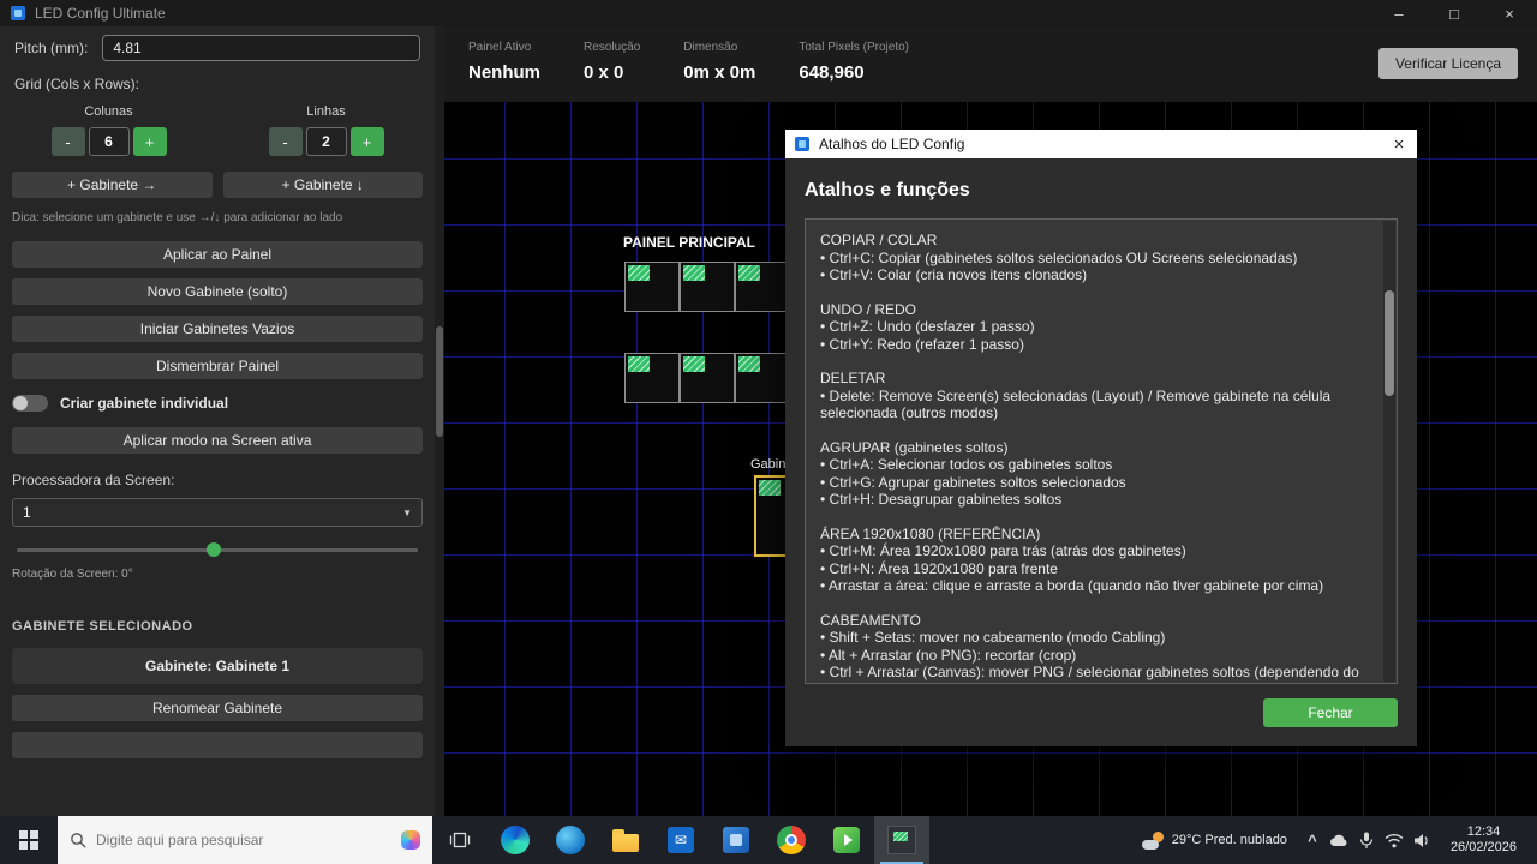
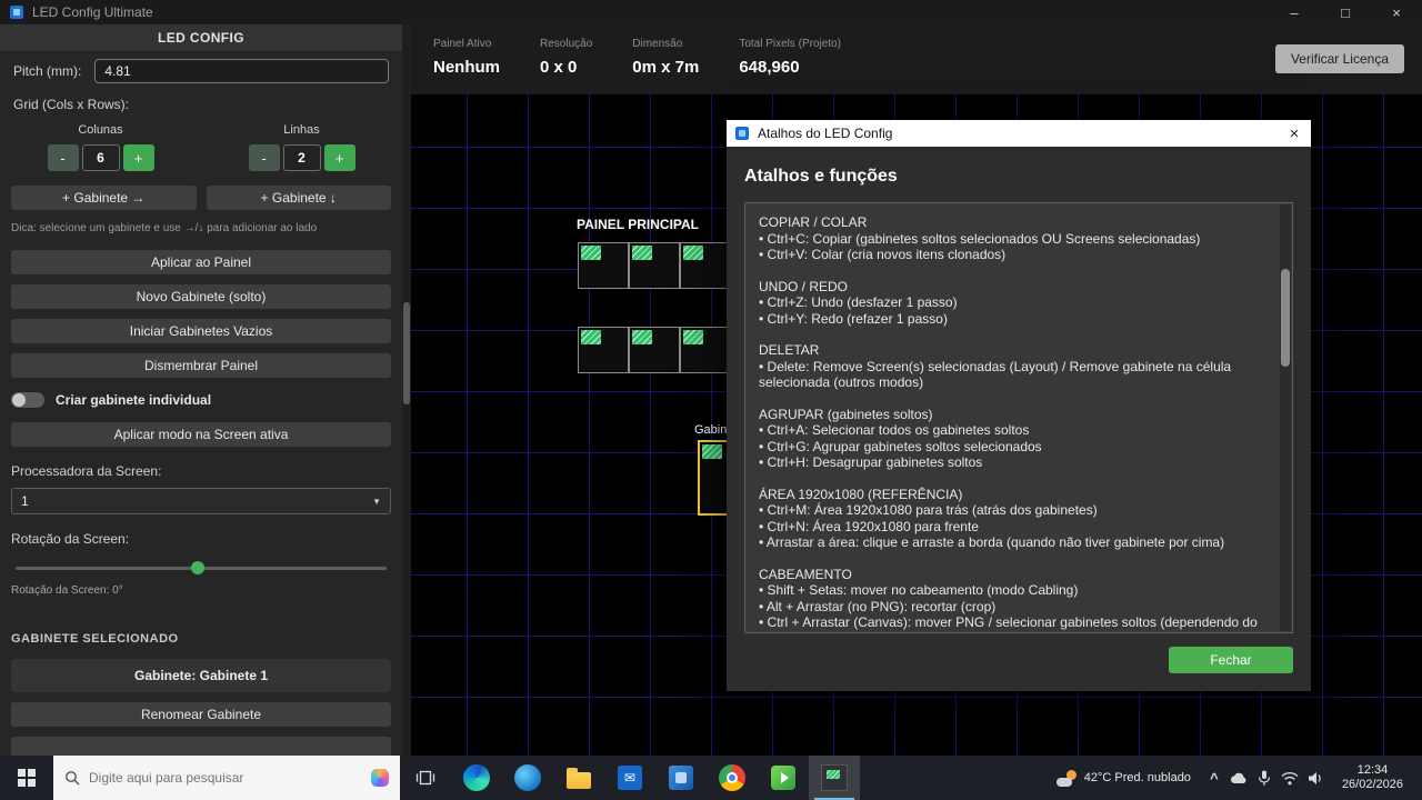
  LED Config Ultimate
  –
  □
  ×
+ LED CONFIG
  Pitch (mm):
  4.81
  Grid (Cols x Rows):
  Colunas
  -
  6
  +
  Linhas
  -
  2
  +
  + Gabinete →
  + Gabinete ↓
  Dica: selecione um gabinete e use →/↓ para adicionar ao lado
  Aplicar ao Painel
  Novo Gabinete (solto)
  Iniciar Gabinetes Vazios
  Dismembrar Painel
  Criar gabinete individual
  Aplicar modo na Screen ativa
  Processadora da Screen:
  1
  ▼
+ Rotação da Screen:
  Rotação da Screen: 0°
  GABINETE SELECIONADO
  Gabinete: Gabinete 1
  Renomear Gabinete
  Painel Ativo
  Nenhum
  Resolução
  0 x 0
  Dimensão
- 0m x 0m
+ 0m x 7m
  Total Pixels (Projeto)
  648,960
  Verificar Licença
  PAINEL PRINCIPAL
  Gabin
  Atalhos do LED Config
  ×
  Atalhos e funções
  COPIAR / COLAR
  • Ctrl+C: Copiar (gabinetes soltos selecionados OU Screens selecionadas)
  • Ctrl+V: Colar (cria novos itens clonados)
  UNDO / REDO
  • Ctrl+Z: Undo (desfazer 1 passo)
  • Ctrl+Y: Redo (refazer 1 passo)
  DELETAR
  • Delete: Remove Screen(s) selecionadas (Layout) / Remove gabinete na célula selecionada (outros modos)
  AGRUPAR (gabinetes soltos)
  • Ctrl+A: Selecionar todos os gabinetes soltos
  • Ctrl+G: Agrupar gabinetes soltos selecionados
  • Ctrl+H: Desagrupar gabinetes soltos
  ÁREA 1920x1080 (REFERÊNCIA)
  • Ctrl+M: Área 1920x1080 para trás (atrás dos gabinetes)
  • Ctrl+N: Área 1920x1080 para frente
  • Arrastar a área: clique e arraste a borda (quando não tiver gabinete por cima)
  CABEAMENTO
  • Shift + Setas: mover no cabeamento (modo Cabling)
  • Alt + Arrastar (no PNG): recortar (crop)
  • Ctrl + Arrastar (Canvas): mover PNG / selecionar gabinetes soltos (dependendo do
  Fechar
  Digite aqui para pesquisar
  ✉
- 29°C Pred. nublado
+ 42°C Pred. nublado
  ^
  12:34
  26/02/2026
